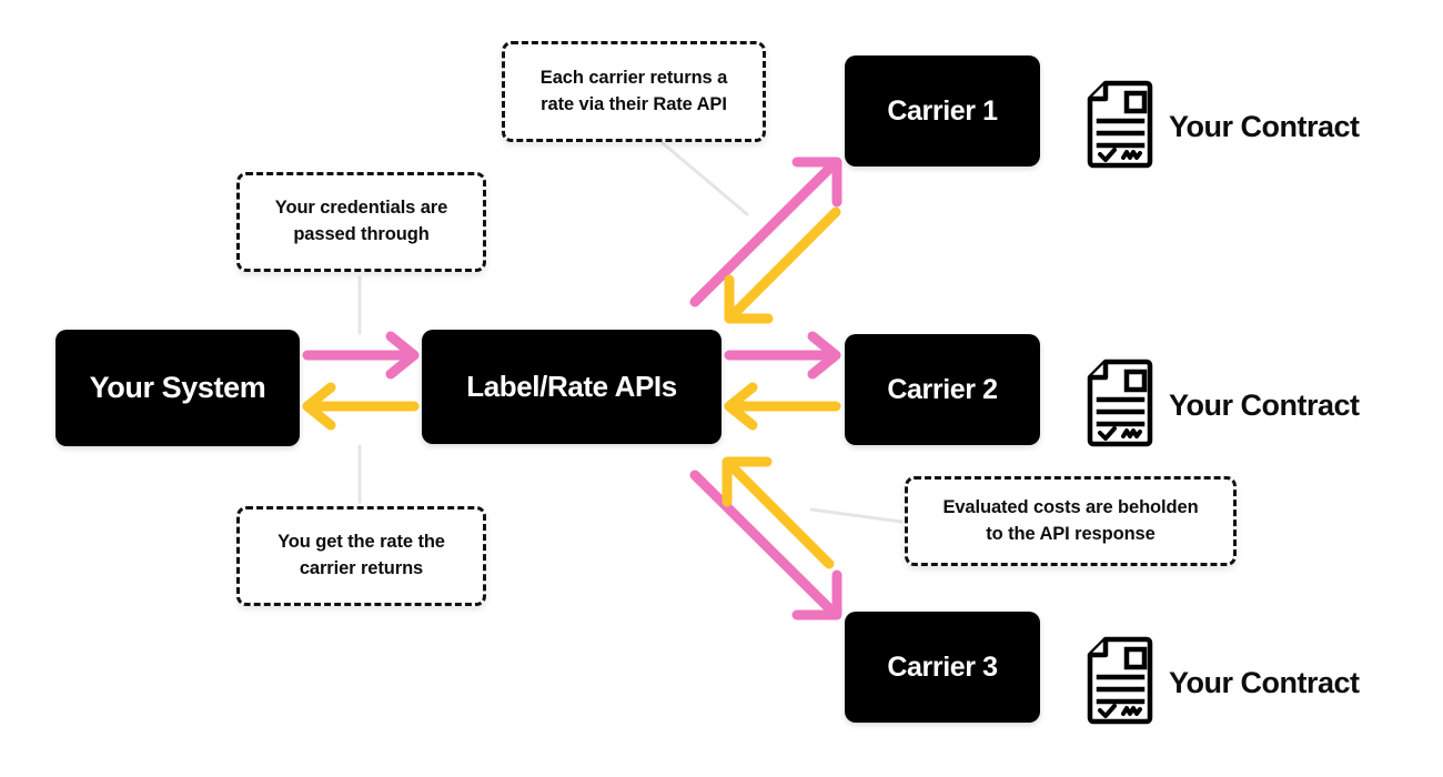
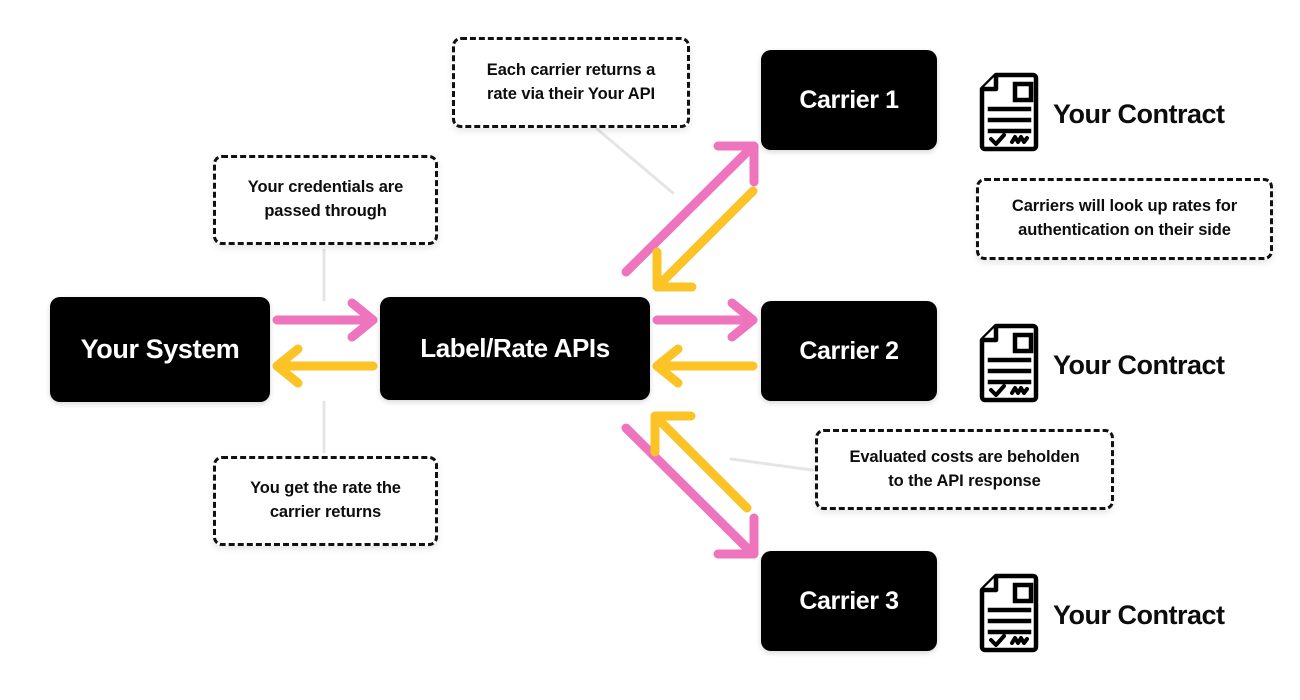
  Your System
  Label/Rate APIs
  Carrier 1
  Carrier 2
  Carrier 3
  Each carrier returns a
- rate via their Rate API
+ rate via their Your API
  Your credentials are
  passed through
+ Carriers will look up rates for
+ authentication on their side
  Evaluated costs are beholden
  to the API response
  You get the rate the
  carrier returns
  Your Contract
  Your Contract
  Your Contract
